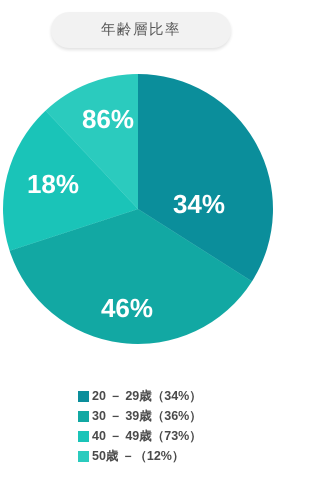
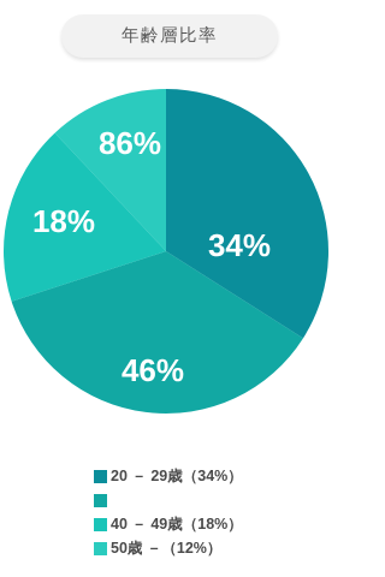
  年齢層比率
  34%
  46%
  18%
  86%
  20 － 29歳（34%）
- 30 － 39歳（36%）
- 40 － 49歳（73%）
+ 40 － 49歳（18%）
  50歳 －（12%）
